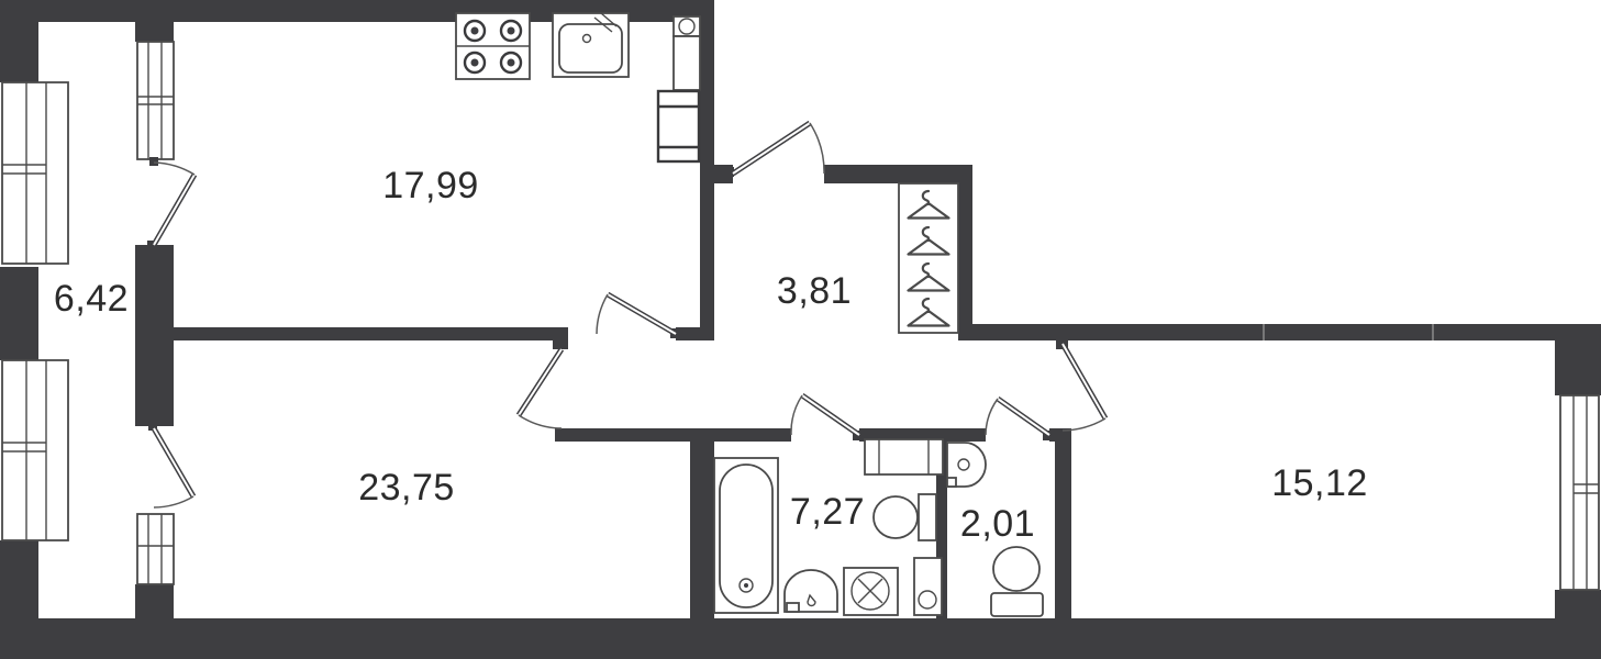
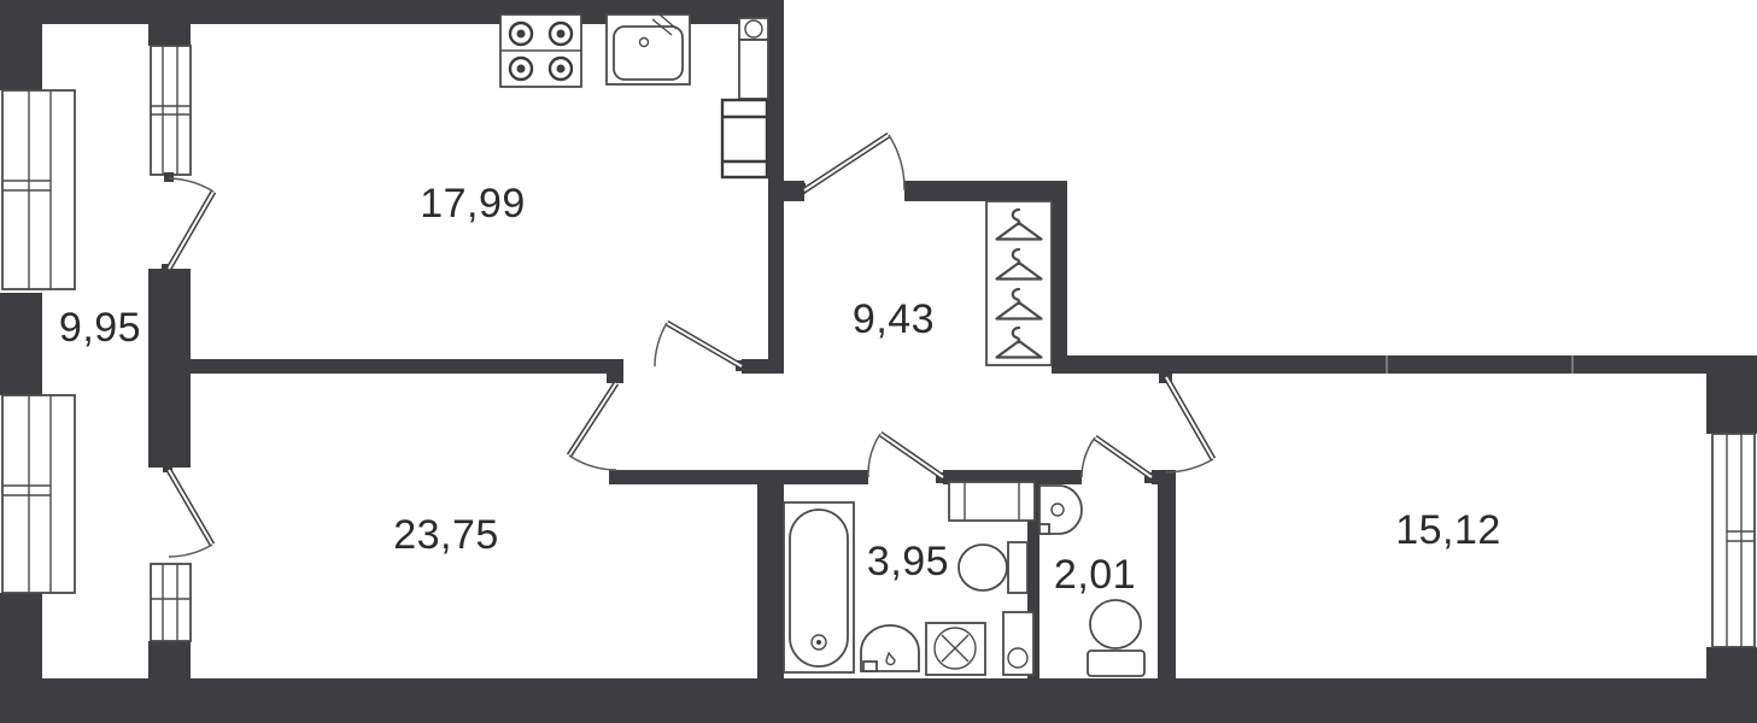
  17,99
- 6,42
+ 9,95
- 3,81
+ 9,43
  23,75
- 7,27
+ 3,95
  2,01
  15,12
